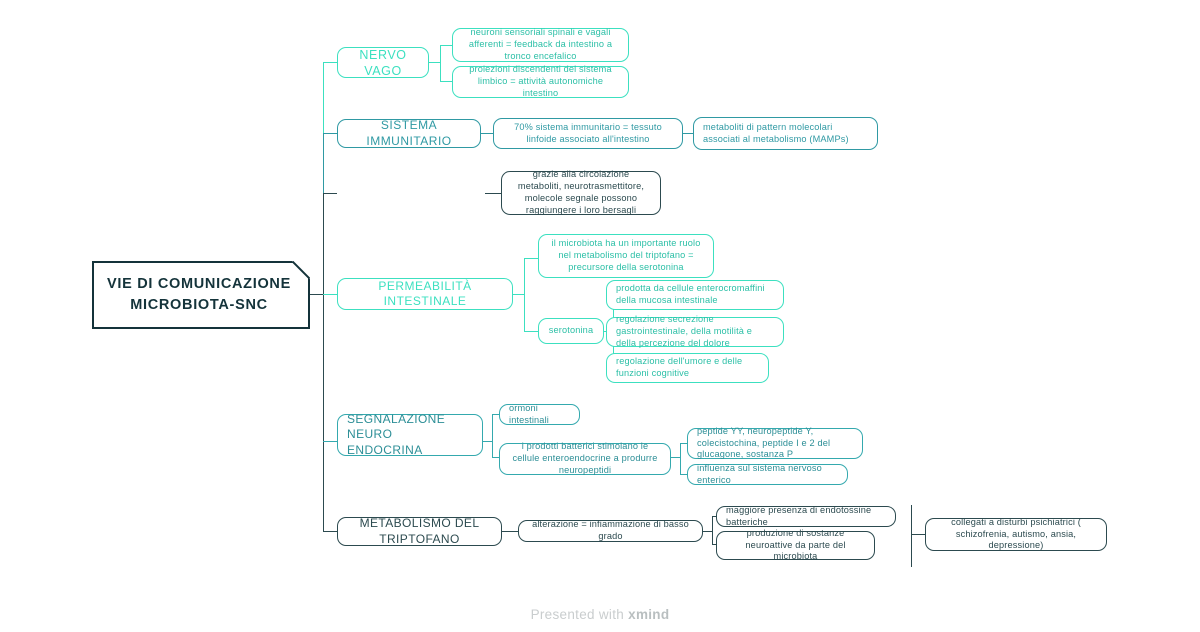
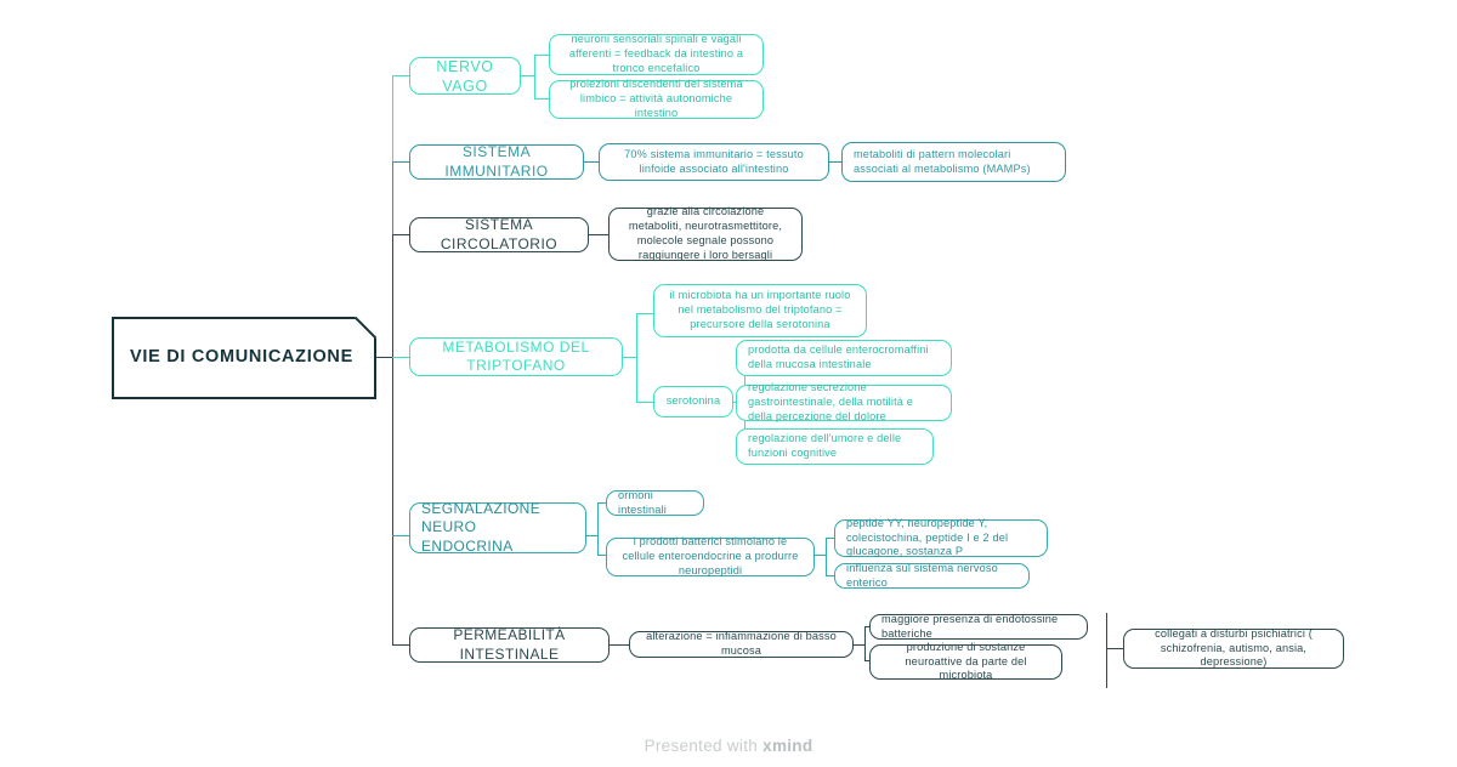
  VIE DI COMUNICAZIONE
- MICROBIOTA-SNC
  NERVO VAGO
  neuroni sensoriali spinali e vagali afferenti = feedback da intestino a tronco encefalico
  proiezioni discendenti del sistema limbico = attività autonomiche intestino
  SISTEMA IMMUNITARIO
  70% sistema immunitario = tessuto linfoide associato all'intestino
  metaboliti di pattern molecolari associati al metabolismo (MAMPs)
+ SISTEMA CIRCOLATORIO
  grazie alla circolazione metaboliti, neurotrasmettitore, molecole segnale possono raggiungere i loro bersagli
- PERMEABILITÀ INTESTINALE
+ METABOLISMO DEL TRIPTOFANO
  il microbiota ha un importante ruolo nel metabolismo del triptofano = precursore della serotonina
  serotonina
  prodotta da cellule enterocromaffini della mucosa intestinale
  regolazione secrezione gastrointestinale, della motilità e della percezione del dolore
  regolazione dell'umore e delle funzioni cognitive
  SEGNALAZIONE NEURO
  ENDOCRINA
  ormoni intestinali
  i prodotti batterici stimolano le cellule enteroendocrine a produrre neuropeptidi
  peptide YY, neuropeptide Y, colecistochina, peptide I e 2 del glucagone, sostanza P
  influenza sul sistema nervoso enterico
- METABOLISMO DEL TRIPTOFANO
+ PERMEABILITÀ INTESTINALE
- alterazione = infiammazione di basso grado
+ alterazione = infiammazione di basso mucosa
  maggiore presenza di endotossine batteriche
  produzione di sostanze neuroattive da parte del microbiota
  collegati a disturbi psichiatrici ( schizofrenia, autismo, ansia, depressione)
  Presented with xmind
